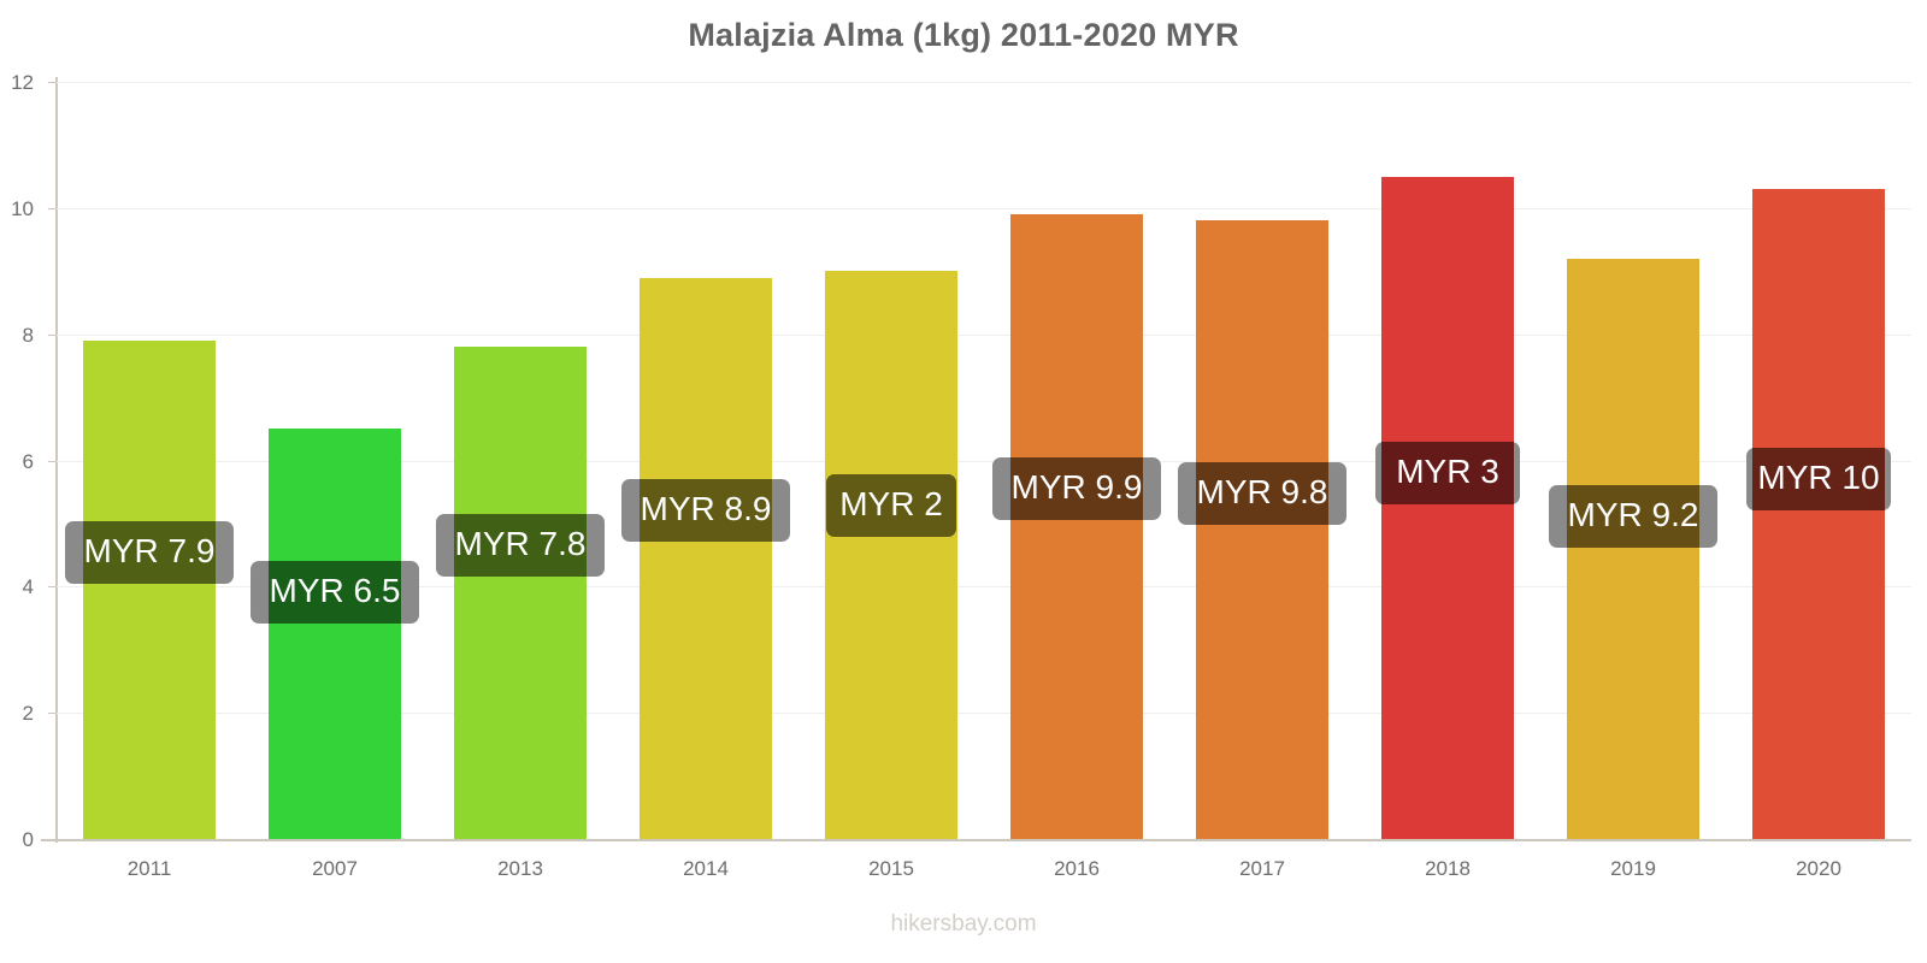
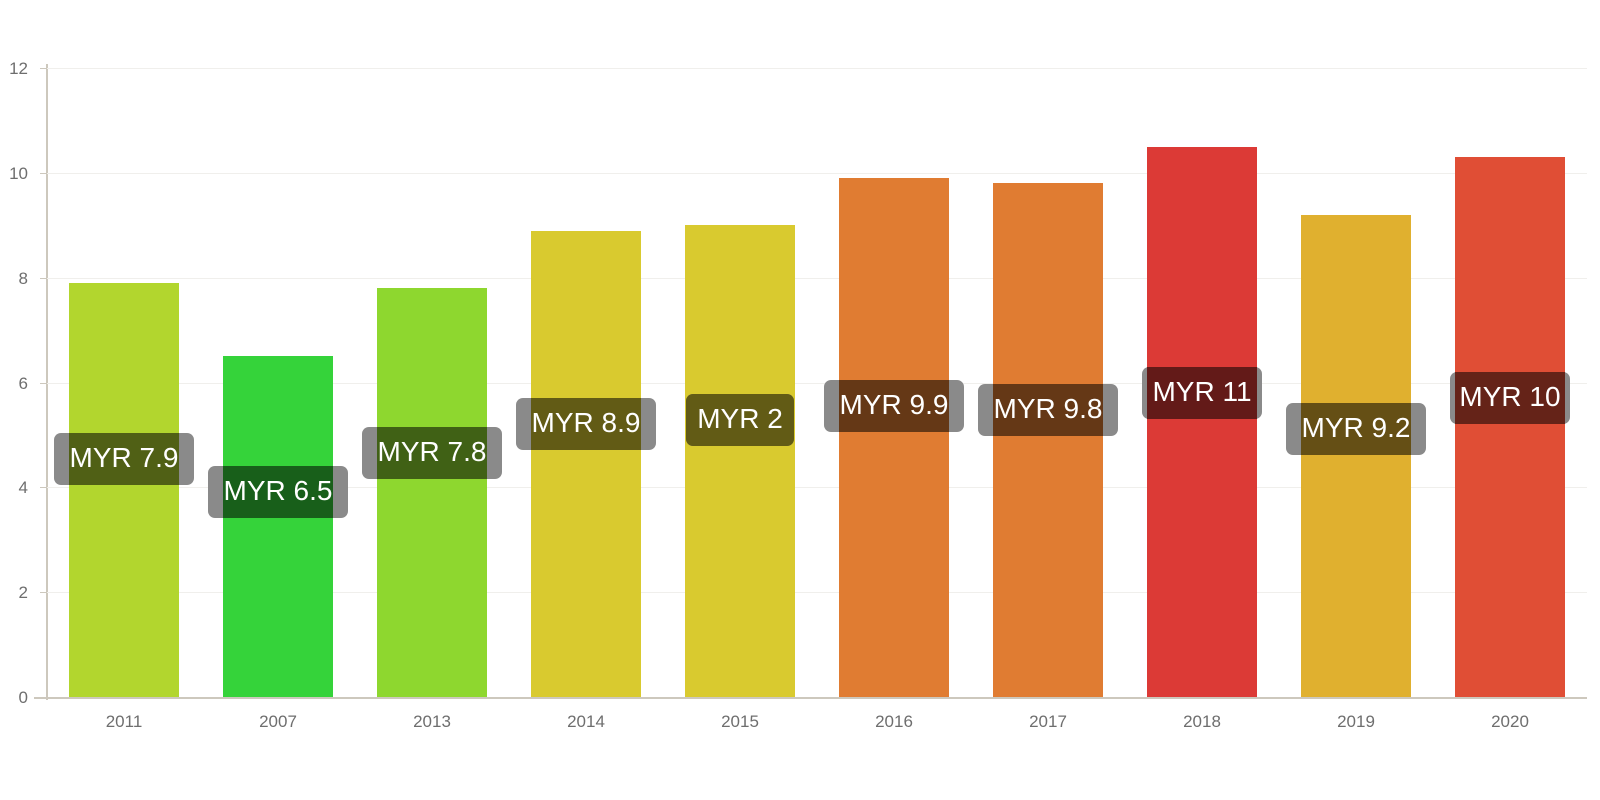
- Malajzia Alma (1kg) 2011-2020 MYR
  0
  2
  4
  6
  8
  10
  12
  MYR 7.9
  MYR 6.5
  MYR 7.8
  MYR 8.9
  MYR 2
  MYR 9.9
  MYR 9.8
- MYR 3
+ MYR 11
  MYR 9.2
  MYR 10
  2011
  2007
  2013
  2014
  2015
  2016
  2017
  2018
  2019
  2020
- hikersbay.com
